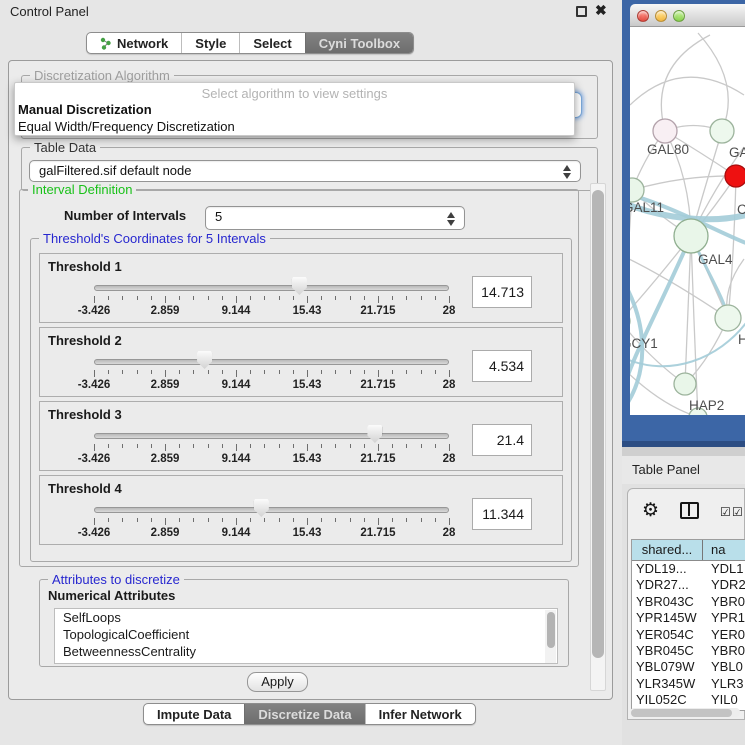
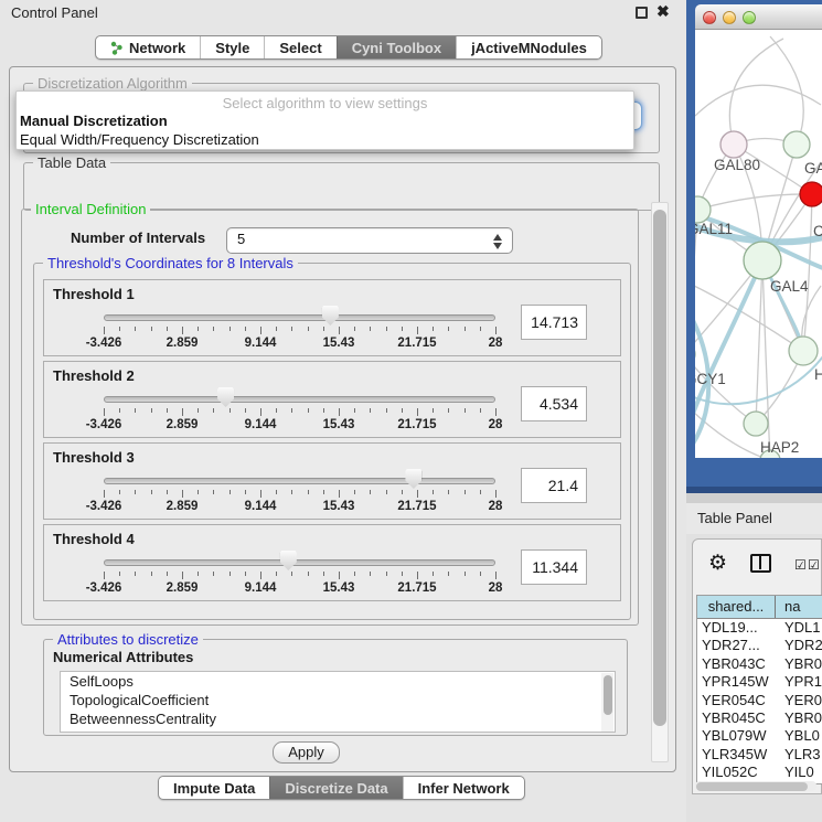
  Control Panel
  ✖
  Network
  Style
  Select
  Cyni Toolbox
+ jActiveMNodules
  Discretization Algorithm
  Table Data
- galFiltered.sif default node
  Interval Definition
  Number of Intervals
  5
- Threshold's Coordinates for 5 Intervals
+ Threshold's Coordinates for 8 Intervals
  Threshold 1
  -3.426
  2.859
  9.144
  15.43
  21.715
  28
  14.713
  Threshold 2
  -3.426
  2.859
  9.144
  15.43
  21.715
  28
  4.534
  Threshold 3
  -3.426
  2.859
  9.144
  15.43
  21.715
  28
  21.4
  Threshold 4
  -3.426
  2.859
  9.144
  15.43
  21.715
  28
  11.344
  Attributes to discretize
  Numerical Attributes
  SelfLoops
  TopologicalCoefficient
  BetweennessCentrality
  Apply
  Impute Data
  Discretize Data
  Infer Network
  Select algorithm to view settings
  Manual Discretization
  Equal Width/Frequency Discretization
  GAL80
  GA
  AL11
  C
  GAL4
  CY1
  H
  HAP2
  Table Panel
  ⚙
  ☑
  ☑
  shared...
  na
  YDL19...
  YDL1
  YDR27...
  YDR2
  YBR043C
  YBR0
  YPR145W
  YPR1
  YER054C
  YER0
  YBR045C
  YBR0
  YBL079W
  YBL0
  YLR345W
  YLR3
  YIL052C
  YIL0
